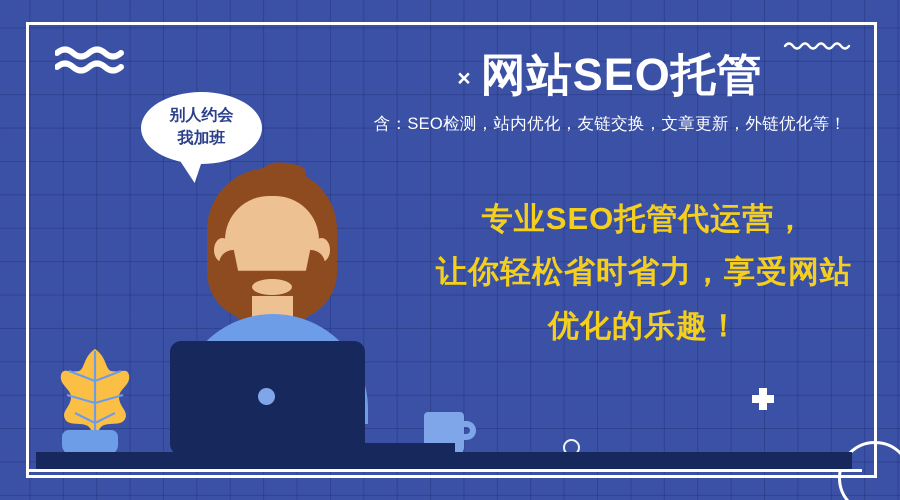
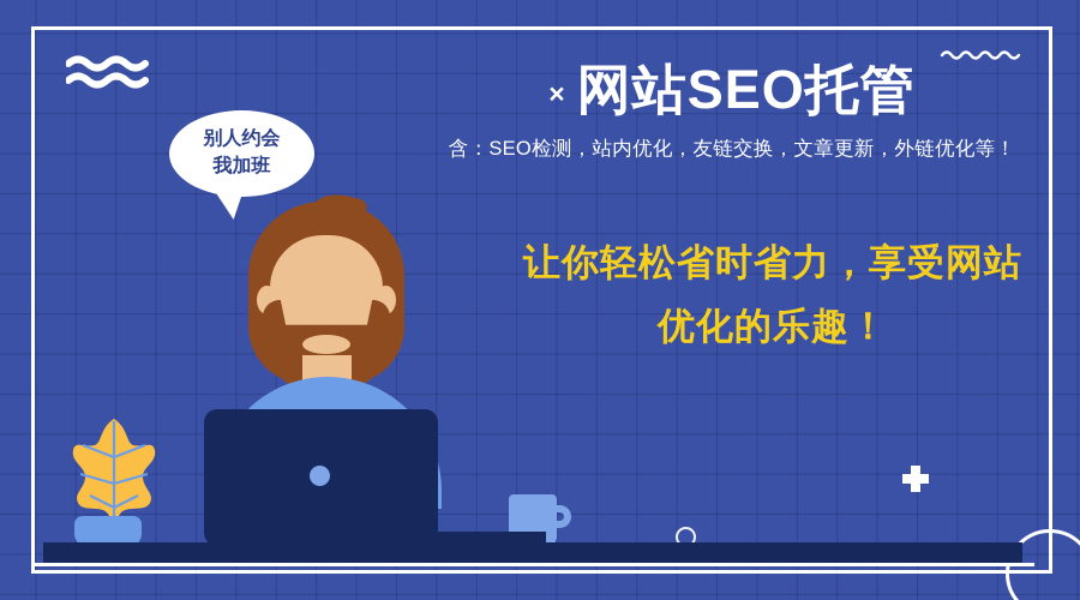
  ×
  网站SEO托管
  含：SEO检测，站内优化，友链交换，文章更新，外链优化等！
- 专业SEO托管代运营，
  让你轻松省时省力，享受网站
  优化的乐趣！
  别人约会
  我加班
